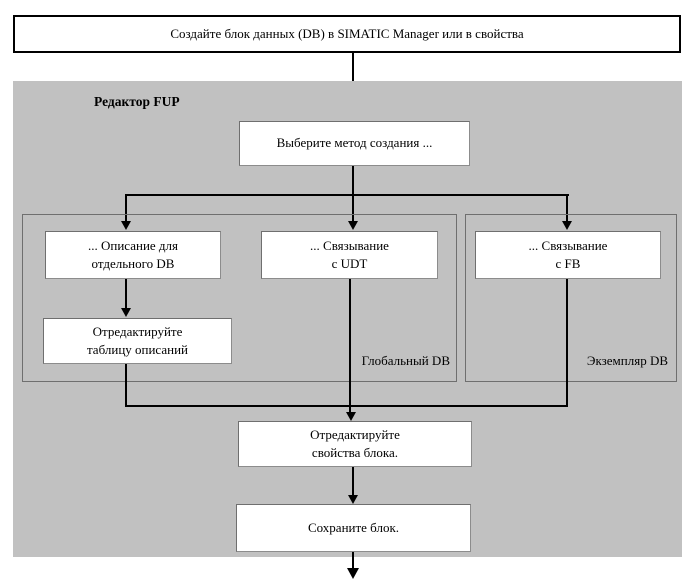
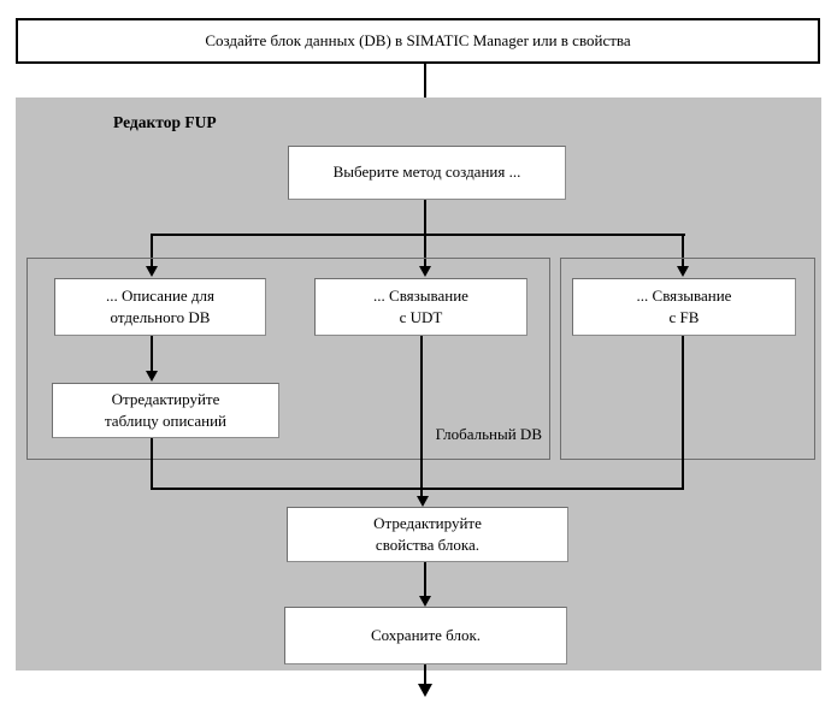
  Создайте блок данных (DB) в SIMATIC Manager или в свойства
  Редактор FUP
  Выберите метод создания ...
  ... Описание для
  отдельного DB
  ... Связывание
  с UDT
  ... Связывание
  с FB
  Отредактируйте
  таблицу описаний
  Глобальный DB
- Экземпляр DB
  Отредактируйте
  свойства блока.
  Сохраните блок.
